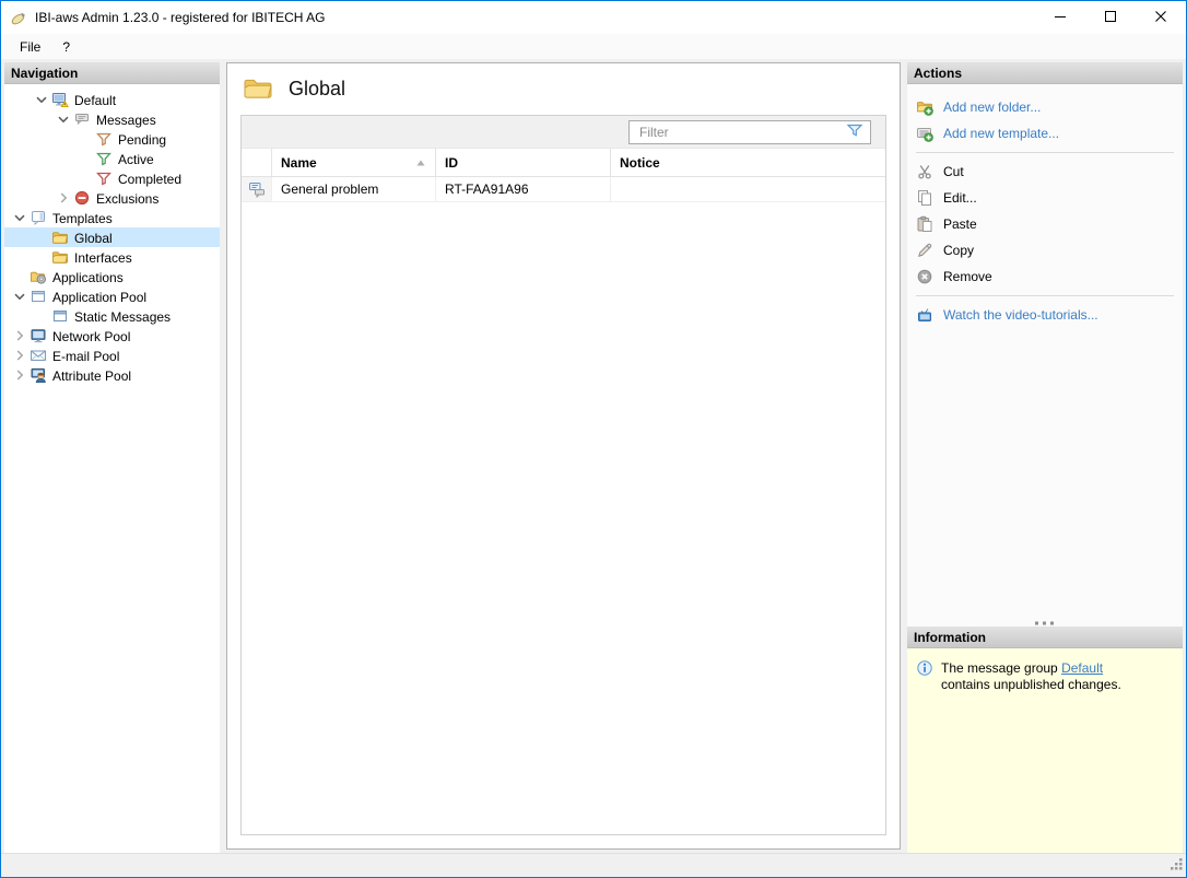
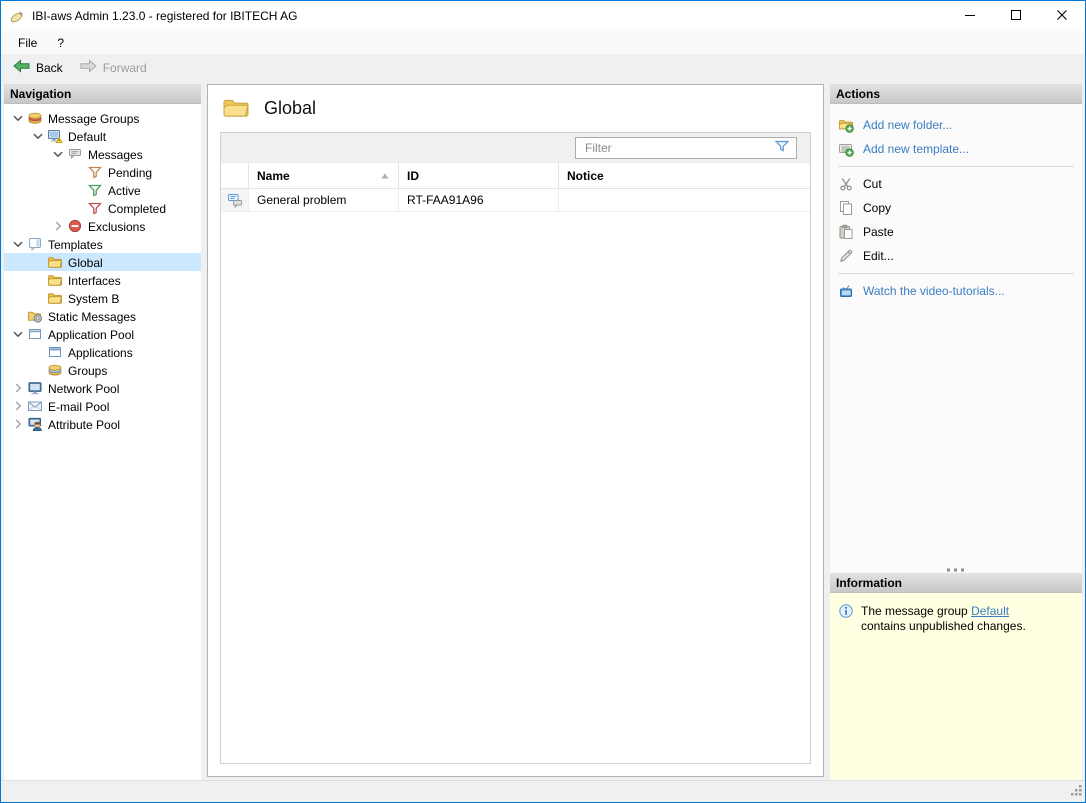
  IBI-aws Admin 1.23.0 - registered for IBITECH AG
  File
  ?
+ Back
+ Forward
  Navigation
+ Message Groups
  Default
  Messages
  Pending
  Active
  Completed
  Exclusions
  Templates
  Global
  Interfaces
+ System B
- Applications
+ Static Messages
  Application Pool
- Static Messages
+ Applications
+ Groups
  Network Pool
  E-mail Pool
  Attribute Pool
  Global
  Filter
  Name
  ID
  Notice
  General problem
  RT-FAA91A96
  Actions
  Add new folder...
  Add new template...
  Cut
- Edit...
+ Copy
  Paste
- Copy
+ Edit...
- Remove
  Watch the video-tutorials...
  Information
  The message group Default contains unpublished changes.
